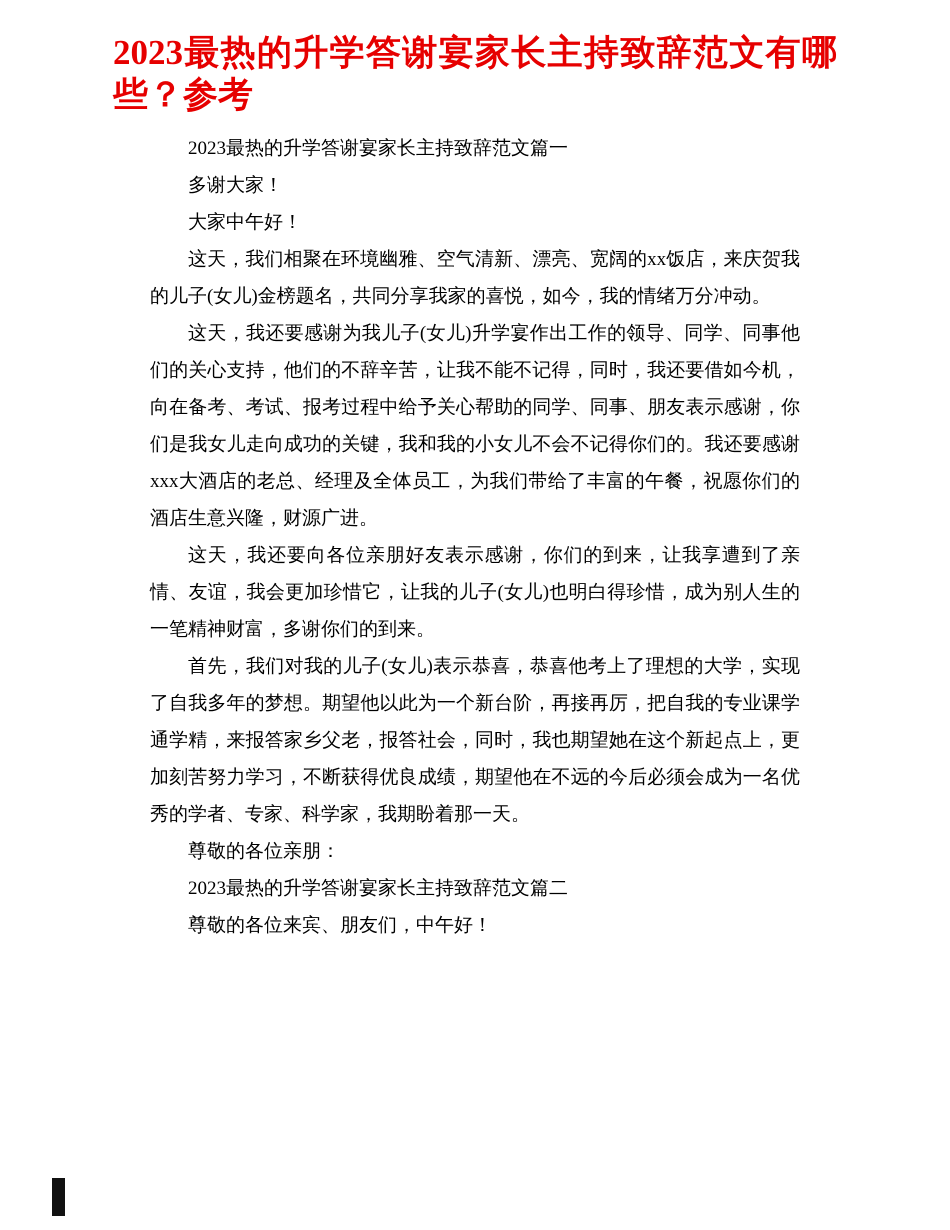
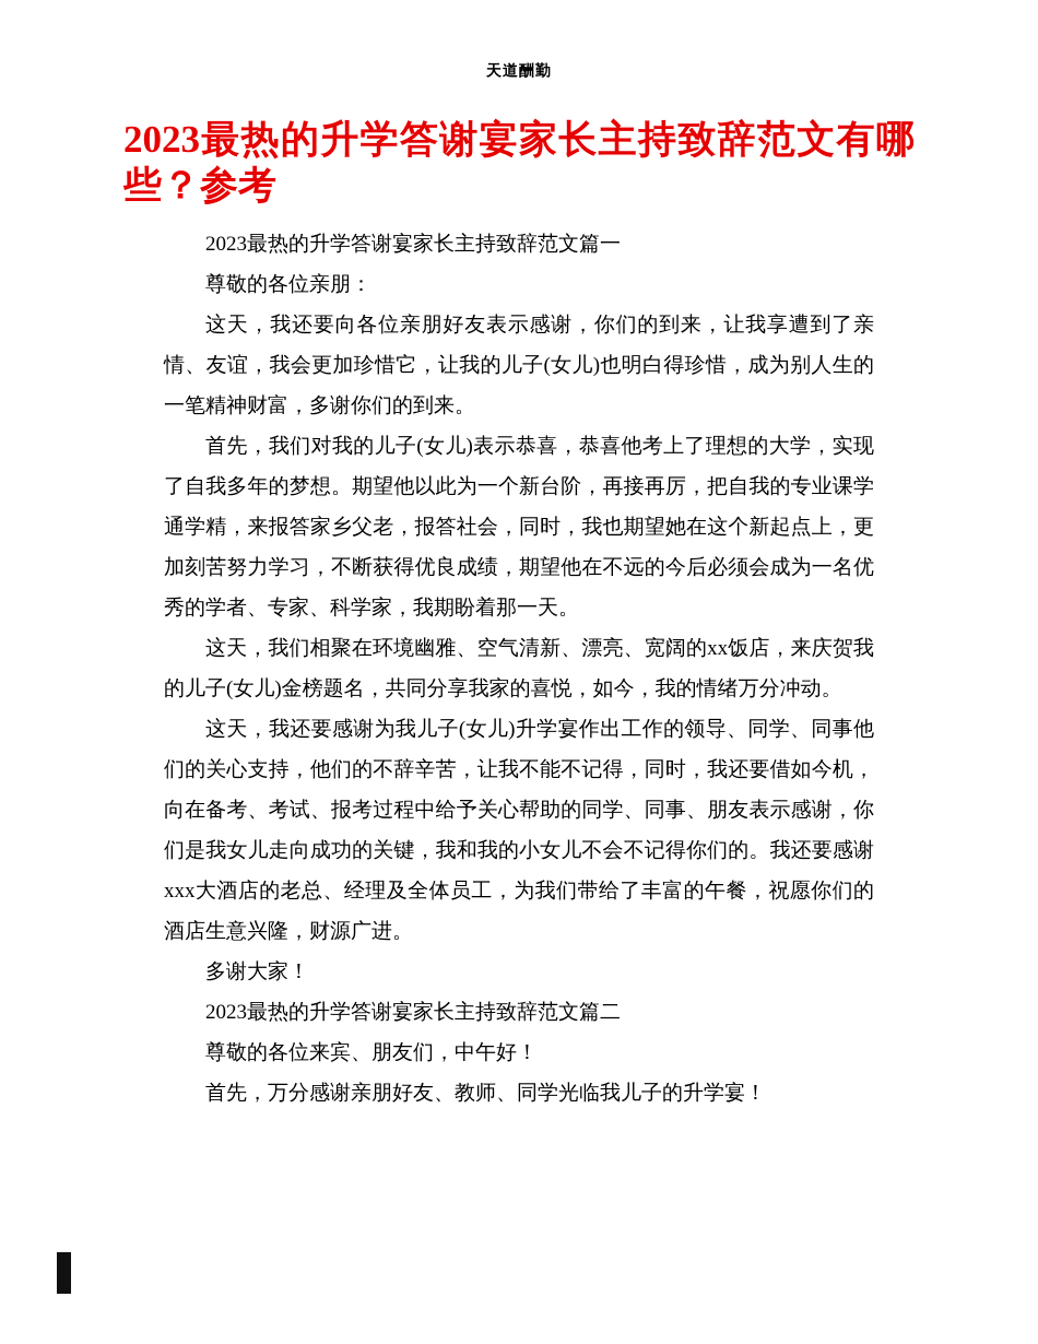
+ 天道酬勤
  2023最热的升学答谢宴家长主持致辞范文有哪些？参考
  2023最热的升学答谢宴家长主持致辞范文篇一
- 多谢大家！
+ 尊敬的各位亲朋：
- 大家中午好！
- 这天，我们相聚在环境幽雅、空气清新、漂亮、宽阔的xx饭店，来庆贺我的儿子(女儿)金榜题名，共同分享我家的喜悦，如今，我的情绪万分冲动。
+ 这天，我还要向各位亲朋好友表示感谢，你们的到来，让我享遭到了亲情、友谊，我会更加珍惜它，让我的儿子(女儿)也明白得珍惜，成为别人生的一笔精神财富，多谢你们的到来。
- 这天，我还要感谢为我儿子(女儿)升学宴作出工作的领导、同学、同事他们的关心支持，他们的不辞辛苦，让我不能不记得，同时，我还要借如今机，向在备考、考试、报考过程中给予关心帮助的同学、同事、朋友表示感谢，你们是我女儿走向成功的关键，我和我的小女儿不会不记得你们的。我还要感谢xxx大酒店的老总、经理及全体员工，为我们带给了丰富的午餐，祝愿你们的酒店生意兴隆，财源广进。
+ 首先，我们对我的儿子(女儿)表示恭喜，恭喜他考上了理想的大学，实现了自我多年的梦想。期望他以此为一个新台阶，再接再厉，把自我的专业课学通学精，来报答家乡父老，报答社会，同时，我也期望她在这个新起点上，更加刻苦努力学习，不断获得优良成绩，期望他在不远的今后必须会成为一名优秀的学者、专家、科学家，我期盼着那一天。
- 这天，我还要向各位亲朋好友表示感谢，你们的到来，让我享遭到了亲情、友谊，我会更加珍惜它，让我的儿子(女儿)也明白得珍惜，成为别人生的一笔精神财富，多谢你们的到来。
+ 这天，我们相聚在环境幽雅、空气清新、漂亮、宽阔的xx饭店，来庆贺我的儿子(女儿)金榜题名，共同分享我家的喜悦，如今，我的情绪万分冲动。
- 首先，我们对我的儿子(女儿)表示恭喜，恭喜他考上了理想的大学，实现了自我多年的梦想。期望他以此为一个新台阶，再接再厉，把自我的专业课学通学精，来报答家乡父老，报答社会，同时，我也期望她在这个新起点上，更加刻苦努力学习，不断获得优良成绩，期望他在不远的今后必须会成为一名优秀的学者、专家、科学家，我期盼着那一天。
+ 这天，我还要感谢为我儿子(女儿)升学宴作出工作的领导、同学、同事他们的关心支持，他们的不辞辛苦，让我不能不记得，同时，我还要借如今机，向在备考、考试、报考过程中给予关心帮助的同学、同事、朋友表示感谢，你们是我女儿走向成功的关键，我和我的小女儿不会不记得你们的。我还要感谢xxx大酒店的老总、经理及全体员工，为我们带给了丰富的午餐，祝愿你们的酒店生意兴隆，财源广进。
- 尊敬的各位亲朋：
+ 多谢大家！
  2023最热的升学答谢宴家长主持致辞范文篇二
  尊敬的各位来宾、朋友们，中午好！
+ 首先，万分感谢亲朋好友、教师、同学光临我儿子的升学宴！
